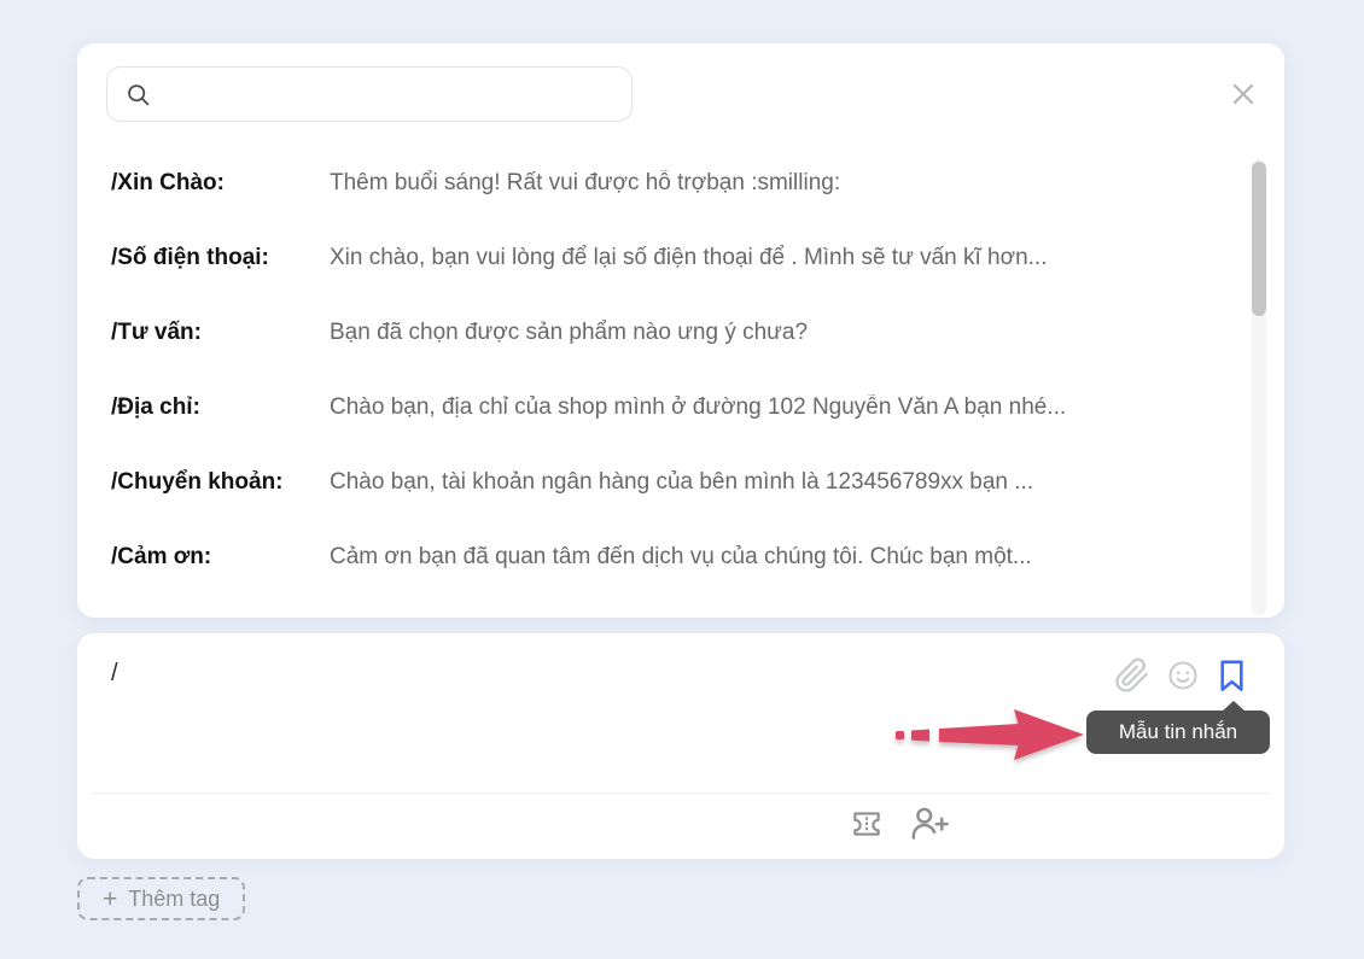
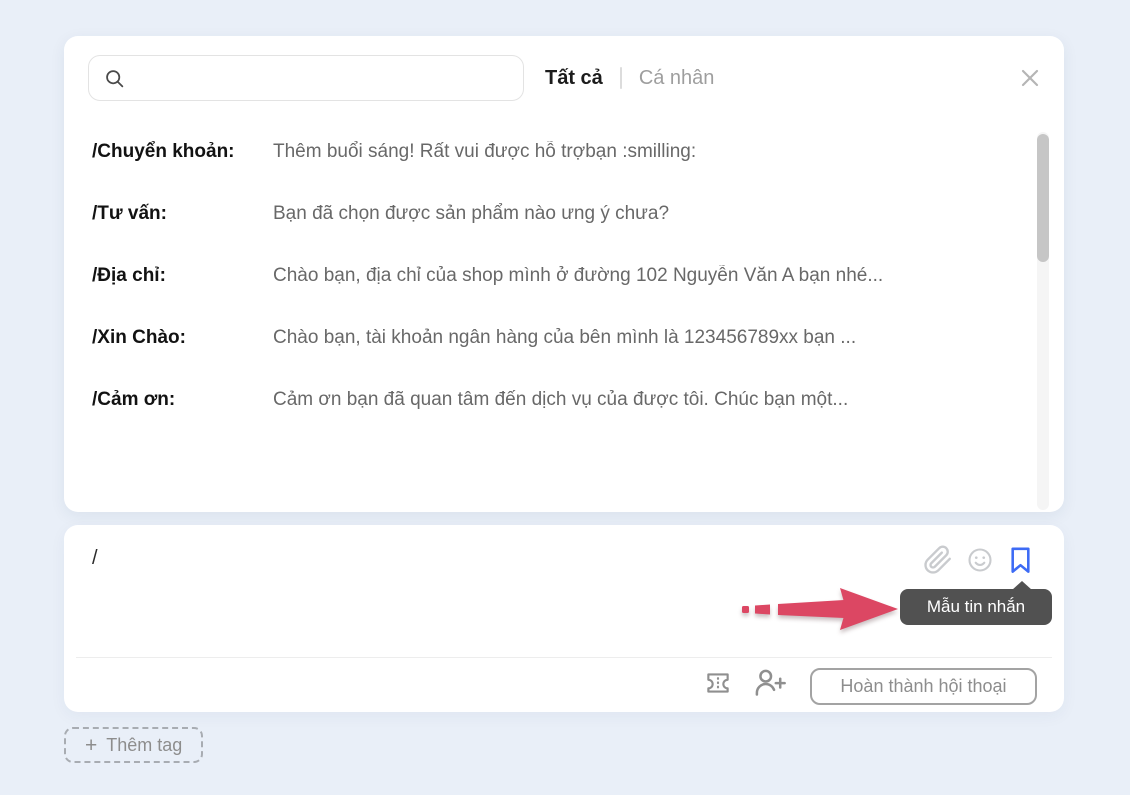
+ Tất cả
+ Cá nhân
- /Xin Chào:
+ /Chuyển khoản:
  Thêm buổi sáng! Rất vui được hỗ trợbạn :smilling:
- /Số điện thoại:
- Xin chào, bạn vui lòng để lại số điện thoại để . Mình sẽ tư vấn kĩ hơn...
  /Tư vấn:
  Bạn đã chọn được sản phẩm nào ưng ý chưa?
  /Địa chỉ:
  Chào bạn, địa chỉ của shop mình ở đường 102 Nguyễn Văn A bạn nhé...
- /Chuyển khoản:
+ /Xin Chào:
  Chào bạn, tài khoản ngân hàng của bên mình là 123456789xx bạn ...
  /Cảm ơn:
- Cảm ơn bạn đã quan tâm đến dịch vụ của chúng tôi. Chúc bạn một...
+ Cảm ơn bạn đã quan tâm đến dịch vụ của được tôi. Chúc bạn một...
  /
  Mẫu tin nhắn
+ Hoàn thành hội thoại
  +
  Thêm tag
